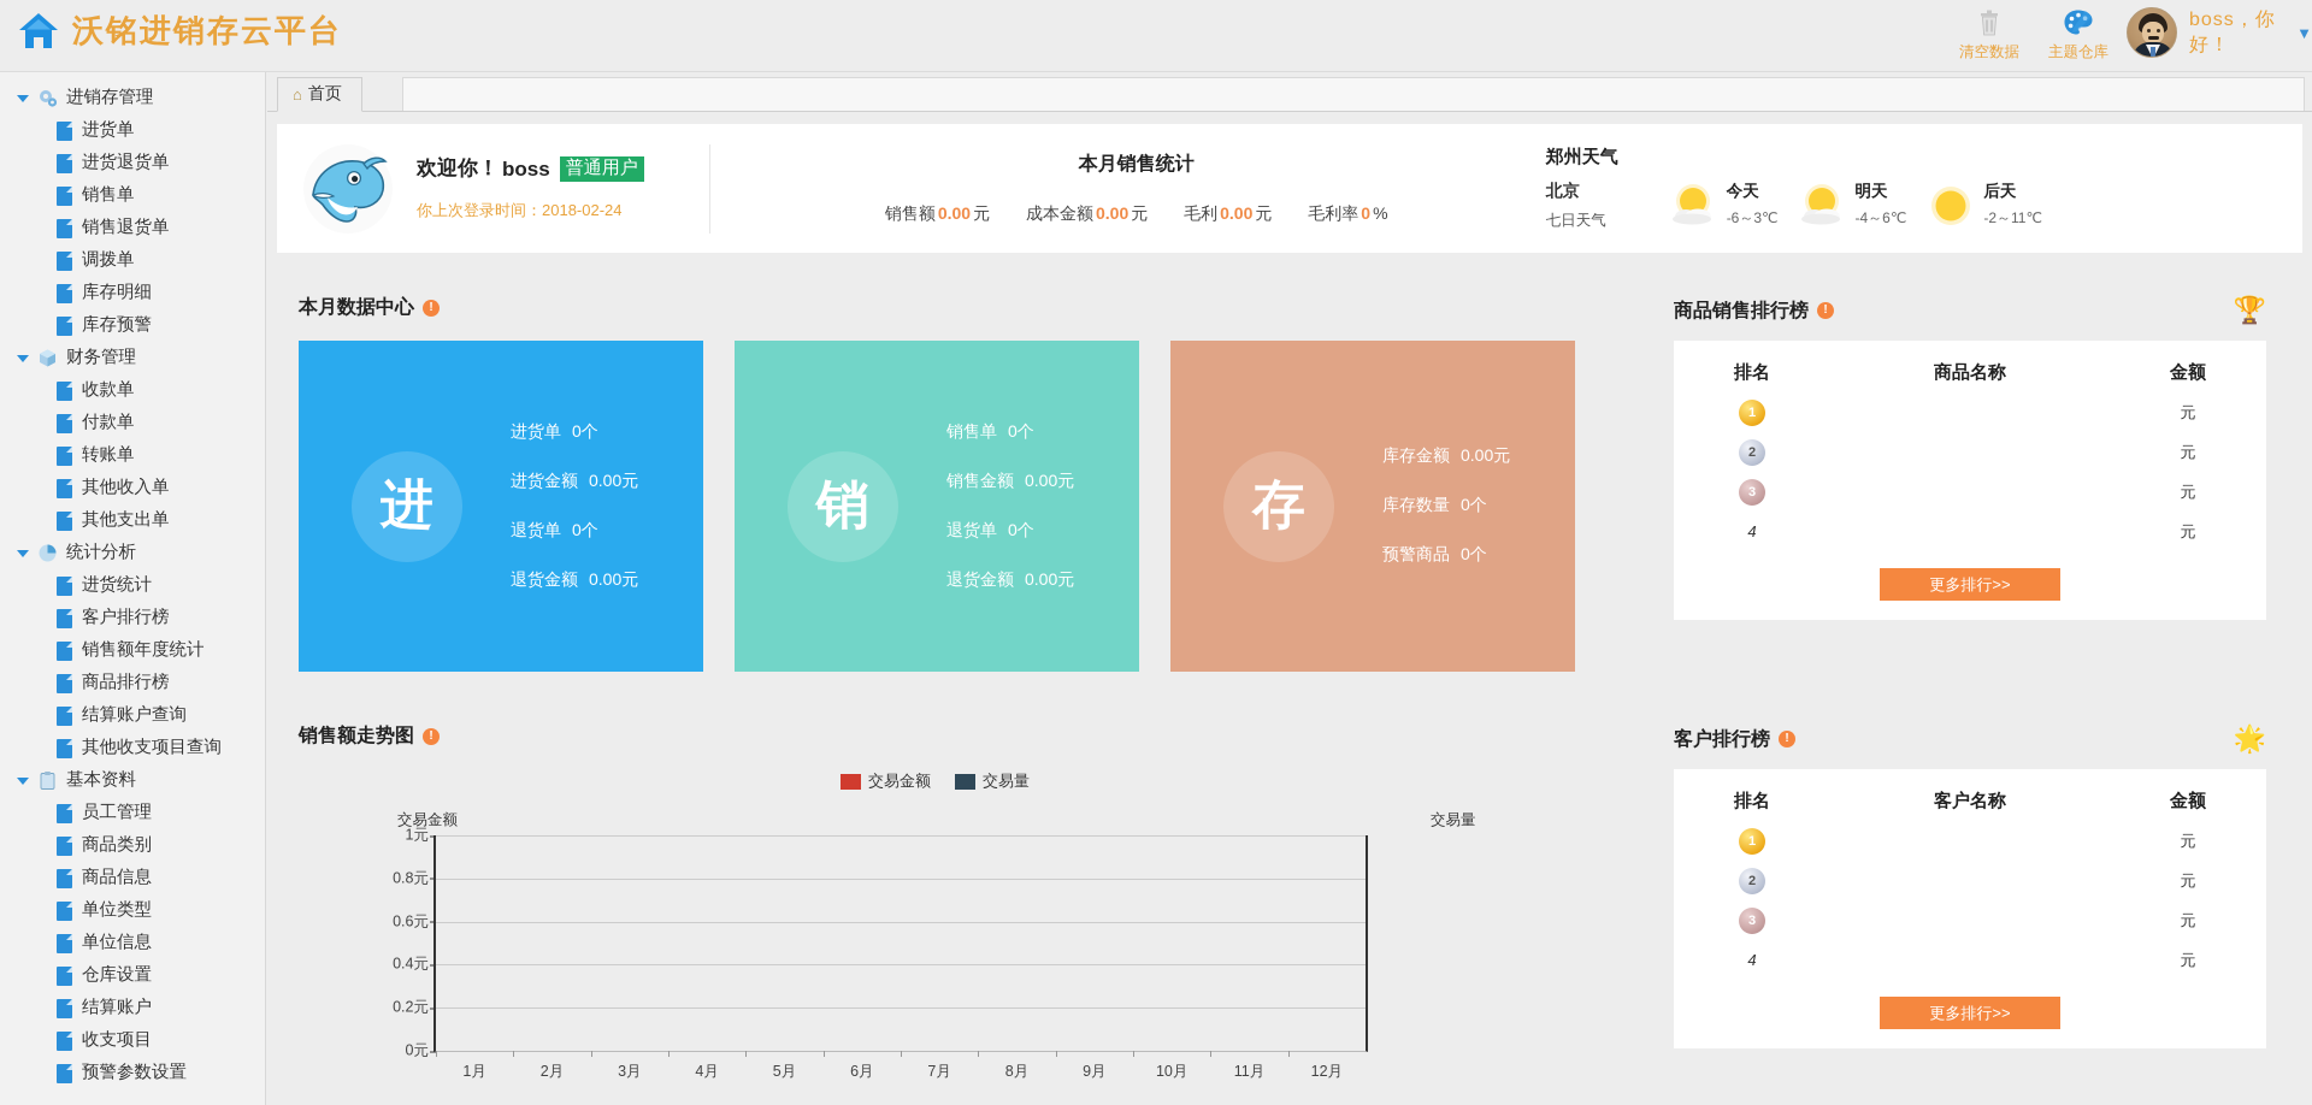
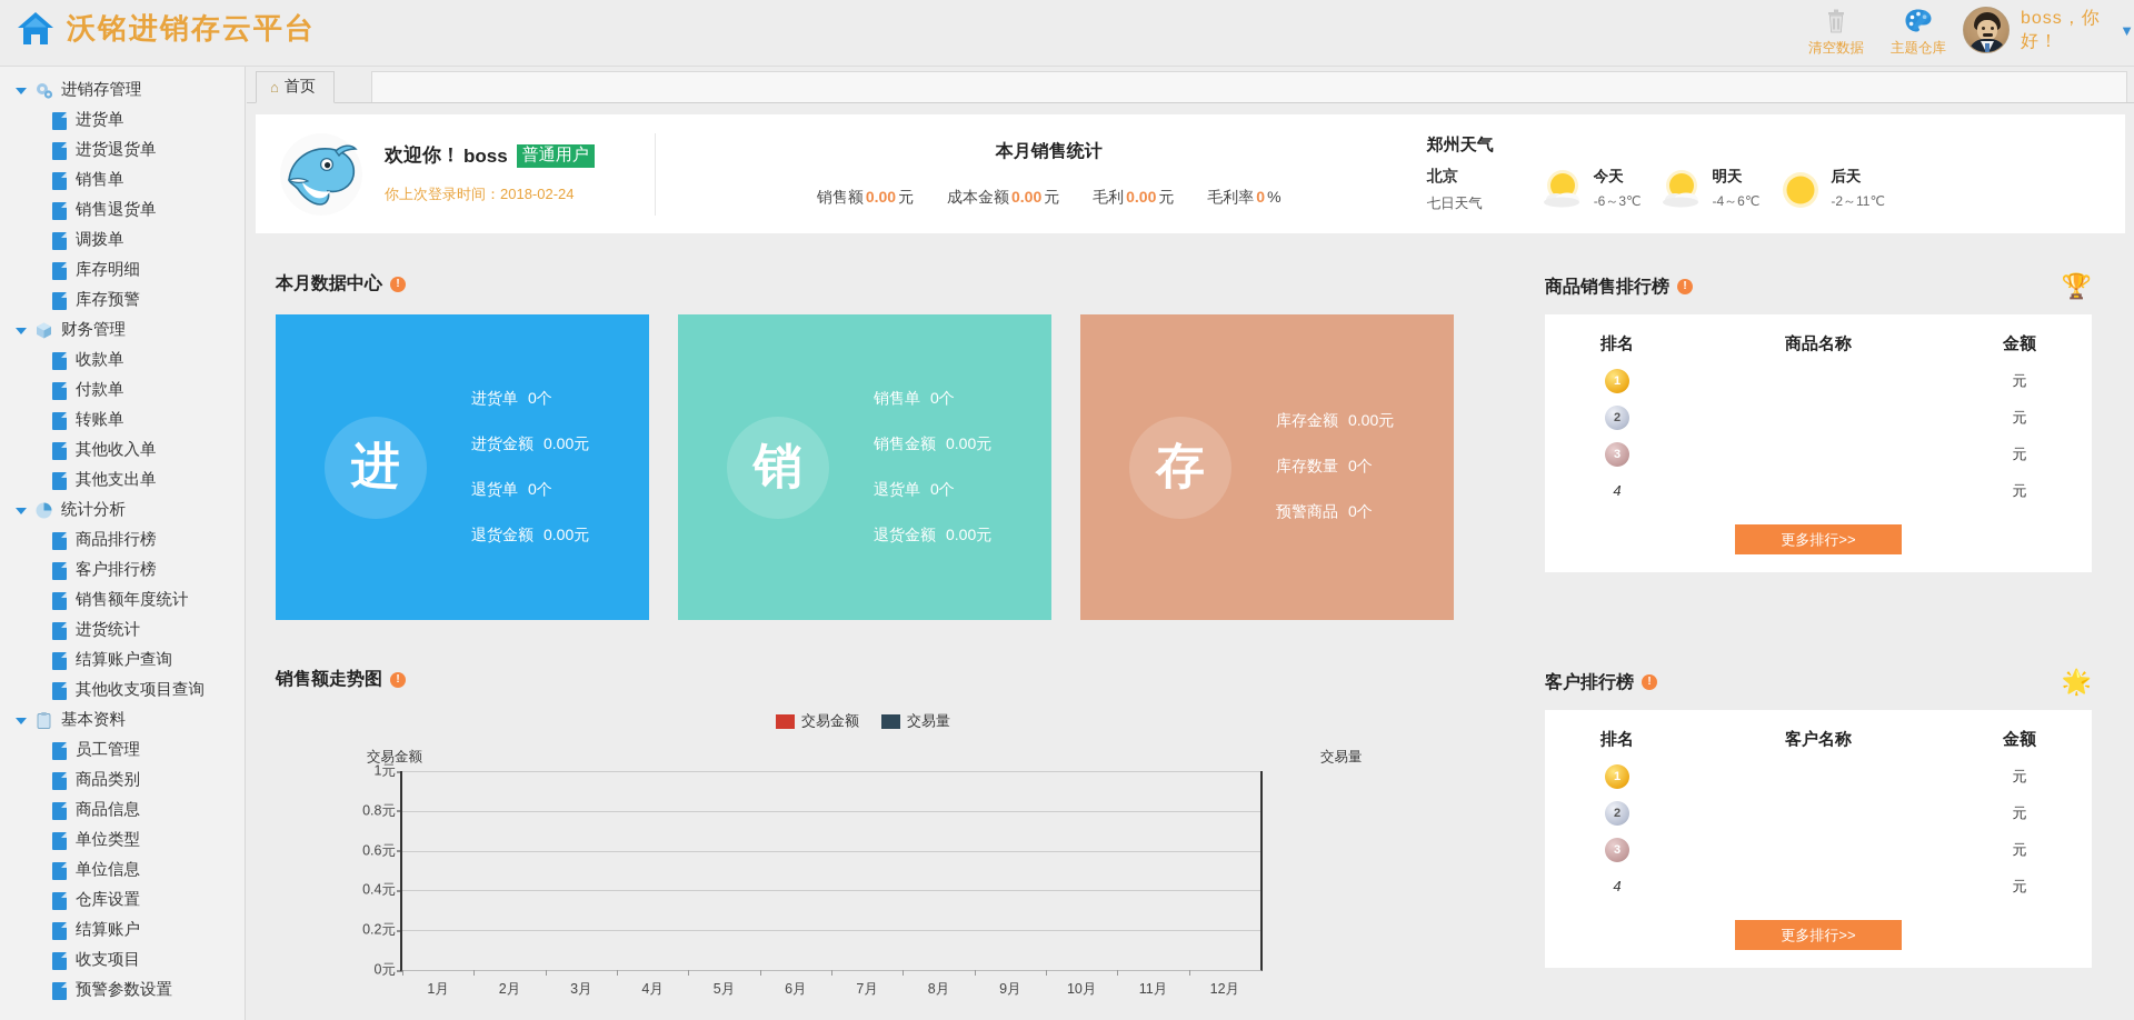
  沃铭进销存云平台
  清空数据
  主题仓库
  boss，你好！
  ▼
  进销存管理
  进货单
  进货退货单
  销售单
  销售退货单
  调拨单
  库存明细
  库存预警
  财务管理
  收款单
  付款单
  转账单
  其他收入单
  其他支出单
  统计分析
- 进货统计
+ 商品排行榜
  客户排行榜
  销售额年度统计
- 商品排行榜
+ 进货统计
  结算账户查询
  其他收支项目查询
  基本资料
  员工管理
  商品类别
  商品信息
  单位类型
  单位信息
  仓库设置
  结算账户
  收支项目
  预警参数设置
  ⌂
  首页
  欢迎你！
  boss
  普通用户
  你上次登录时间：2018-02-24
  本月销售统计
  销售额 0.00 元 成本金额 0.00 元 毛利 0.00 元 毛利率 0 %
  郑州天气
  北京
  七日天气
  今天
  -6～3℃
  明天
  -4～6℃
  后天
  -2～11℃
  本月数据中心
  !
  进
  进货单 0个
  进货金额 0.00元
  退货单 0个
  退货金额 0.00元
  销
  销售单 0个
  销售金额 0.00元
  退货单 0个
  退货金额 0.00元
  存
  库存金额 0.00元
  库存数量 0个
  预警商品 0个
  销售额走势图
  !
  交易金额
  交易量
  交易金额
  交易量
  0元
  0.2元
  0.4元
  0.6元
  0.8元
  1元
  1月
  2月
  3月
  4月
  5月
  6月
  7月
  8月
  9月
  10月
  11月
  12月
  商品销售排行榜
  !
  🏆
  排名
  商品名称
  金额
  1
  元
  2
  元
  3
  元
  4
  元
  更多排行>>
  客户排行榜
  !
  🌟
  排名
  客户名称
  金额
  1
  元
  2
  元
  3
  元
  4
  元
  更多排行>>
